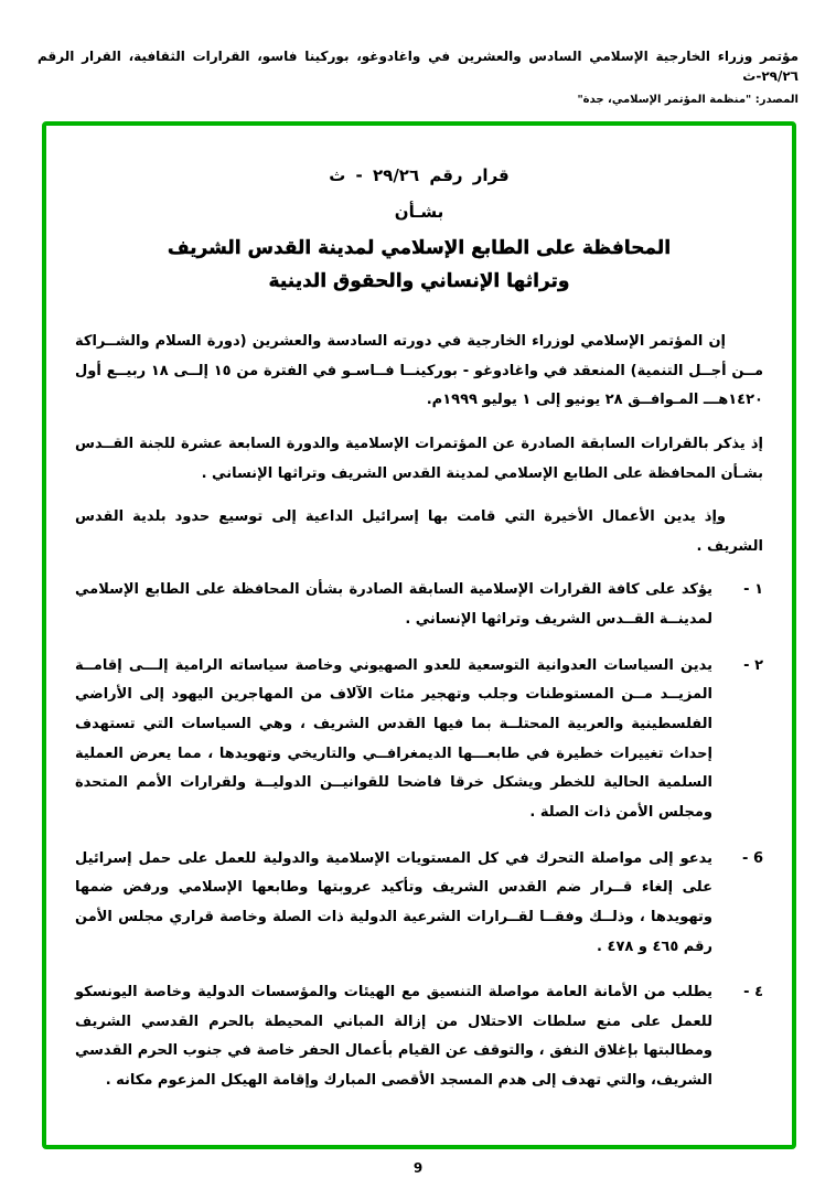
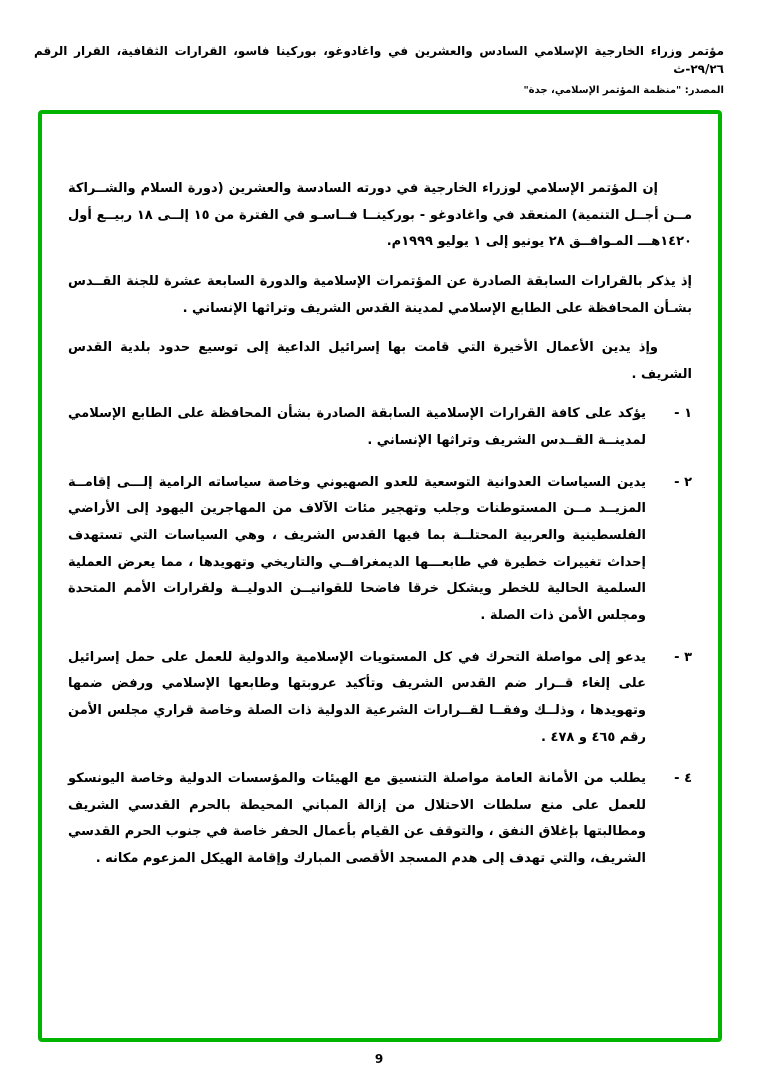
  مؤتمر وزراء الخارجية الإسلامي السادس والعشرين في واغادوغو، بوركينا فاسو، القرارات الثقافية، القرار الرقم ٢٩/٢٦-ث
  المصدر: "منظمة المؤتمر الإسلامي، جدة"
- قرار رقم ٢٩/٢٦ - ث
- بشـأن
- المحافظة على الطابع الإسلامي لمدينة القدس الشريف
- وتراثها الإنساني والحقوق الدينية
  إن المؤتمر الإسلامي لوزراء الخارجية في دورته السادسة والعشرين (دورة السلام والشــراكة مــن أجــل التنمية) المنعقد في واغادوغو - بوركينــا فــاسـو في الفترة من ١٥ إلــى ١٨ ربيــع أول ١٤٢٠هـــ المـوافــق ٢٨ يونيو إلى ١ يوليو ١٩٩٩م.
  إذ يذكر بالقرارات السابقة الصادرة عن المؤتمرات الإسلامية والدورة السابعة عشرة للجنة القــدس بشـأن المحافظة على الطابع الإسلامي لمدينة القدس الشريف وتراثها الإنساني .
  وإذ يدين الأعمال الأخيرة التي قامت بها إسرائيل الداعية إلى توسيع حدود بلدية القدس الشريف .
  ١ -
  يؤكد على كافة القرارات الإسلامية السابقة الصادرة بشأن المحافظة على الطابع الإسلامي لمدينــة القــدس الشريف وتراثها الإنساني .
  ٢ -
  يدين السياسات العدوانية التوسعية للعدو الصهيوني وخاصة سياساته الرامية إلـــى إقامــة المزيــد مــن المستوطنات وجلب وتهجير مئات الآلاف من المهاجرين اليهود إلى الأراضي الفلسطينية والعربية المحتلــة بما فيها القدس الشريف ، وهي السياسات التي تستهدف إحداث تغييرات خطيرة في طابعـــها الديمغرافــي والتاريخي وتهويدها ، مما يعرض العملية السلمية الحالية للخطر ويشكل خرقا فاضحا للقوانيــن الدوليــة ولقرارات الأمم المتحدة ومجلس الأمن ذات الصلة .
- 6 -
+ ٣ -
  يدعو إلى مواصلة التحرك في كل المستويات الإسلامية والدولية للعمل على حمل إسرائيل على إلغاء قــرار ضم القدس الشريف وتأكيد عروبتها وطابعها الإسلامي ورفض ضمها وتهويدها ، وذلــك وفقــا لقــرارات الشرعية الدولية ذات الصلة وخاصة قراري مجلس الأمن رقم ٤٦٥ و ٤٧٨ .
  ٤ -
  يطلب من الأمانة العامة مواصلة التنسيق مع الهيئات والمؤسسات الدولية وخاصة اليونسكو للعمل على منع سلطات الاحتلال من إزالة المباني المحيطة بالحرم القدسي الشريف ومطالبتها بإغلاق النفق ، والتوقف عن القيام بأعمال الحفر خاصة في جنوب الحرم القدسي الشريف، والتي تهدف إلى هدم المسجد الأقصى المبارك وإقامة الهيكل المزعوم مكانه .
  9
